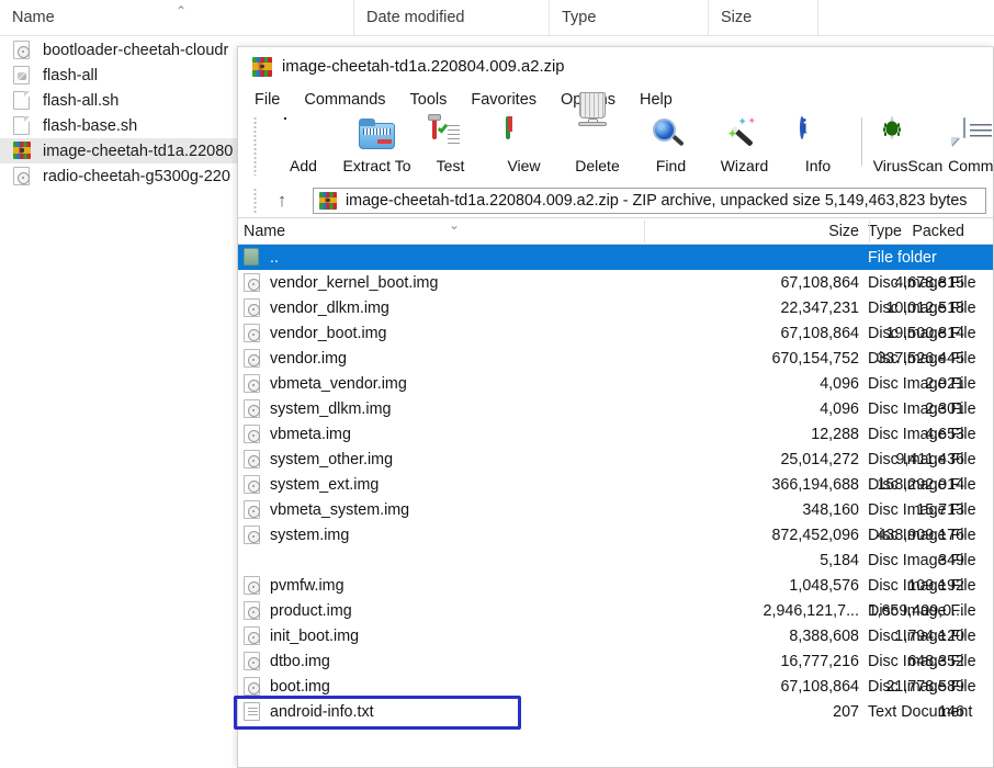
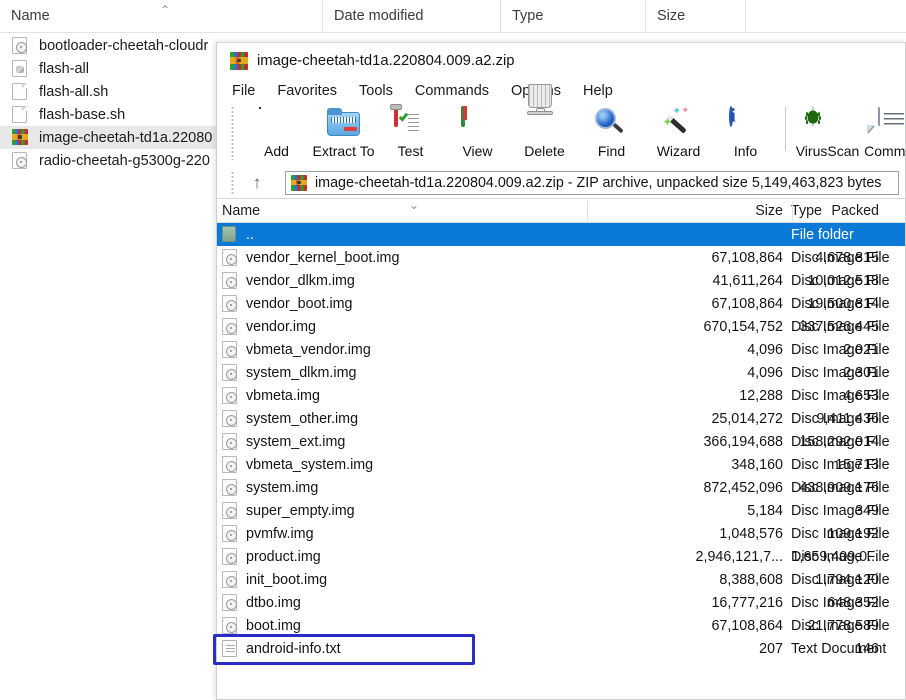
  ⌃
  Name
  Date modified
  Type
  Size
  bootloader-cheetah-cloudr
  flash-all
  flash-all.sh
  flash-base.sh
  image-cheetah-td1a.22080
  radio-cheetah-g5300g-220
  image-cheetah-td1a.220804.009.a2.zip
  File
- Commands
+ Favorites
  Tools
- Favorites
+ Commands
  Help
  Add
  Extract To
  Test
  View
  Delete
  Find
  ✦
  ✦
  ✦
  Wizard
  Info
  VirusScan
  ↑
  image-cheetah-td1a.220804.009.a2.zip - ZIP archive, unpacked size 5,149,463,823 bytes
  ⌄
  Name
  Size
  Packed
  Type
  ..
  File folder
  vendor_kernel_boot.img
  67,108,864
  4,678,815
  Disc Image File
  vendor_dlkm.img
- 22,347,231
+ 41,611,264
  10,012,518
  Disc Image File
  vendor_boot.img
  67,108,864
  19,500,814
  Disc Image File
  vendor.img
  670,154,752
  337,526,445
  Disc Image File
  vbmeta_vendor.img
  4,096
  2,021
  Disc Image File
  system_dlkm.img
  4,096
  2,301
  Disc Image File
  vbmeta.img
  12,288
  4,653
  Disc Image File
  system_other.img
  25,014,272
  9,411,436
  Disc Image File
  system_ext.img
  366,194,688
  158,292,014
  Disc Image File
  vbmeta_system.img
  348,160
  15,713
  Disc Image File
  system.img
  872,452,096
  438,909,176
  Disc Image File
+ super_empty.img
  5,184
  349
  Disc Image File
  pvmfw.img
  1,048,576
  109,192
  Disc Image File
  product.img
  2,946,121,7...
  1,659,409,0...
  Disc Image File
  init_boot.img
  8,388,608
  1,794,120
  Disc Image File
  dtbo.img
  16,777,216
  648,352
  Disc Image File
  boot.img
  67,108,864
  21,778,589
  Disc Image File
  android-info.txt
  207
  146
  Text Document
